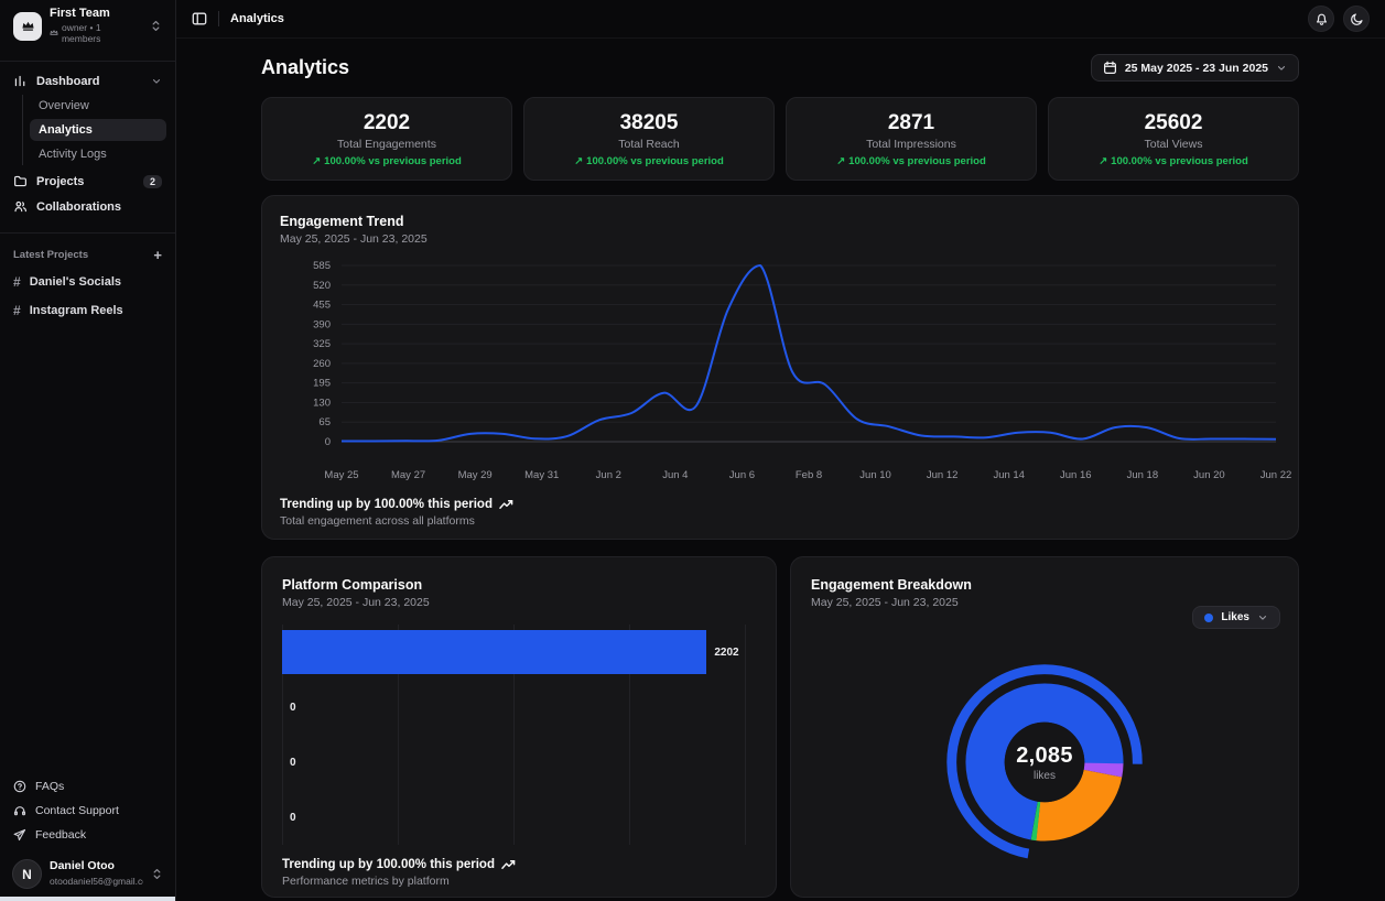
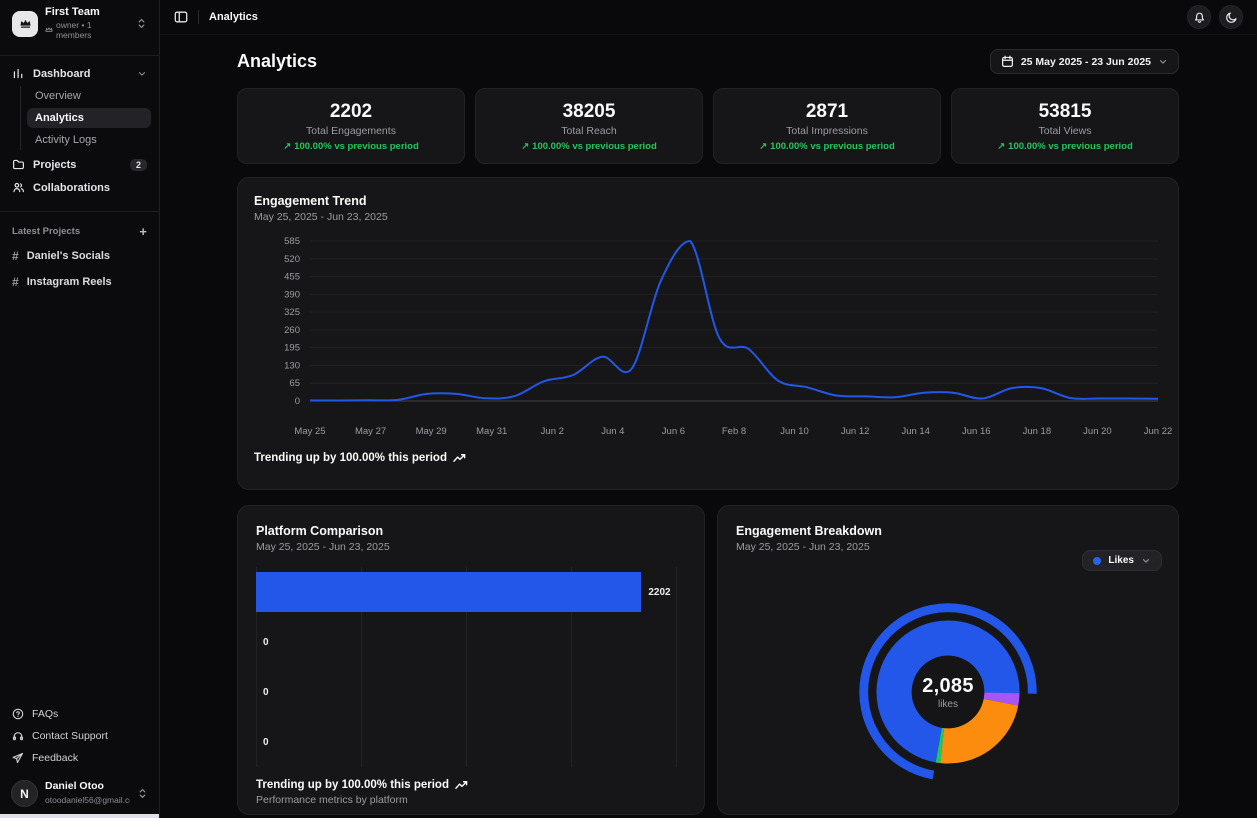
  First Team
  owner • 1 members
  Dashboard
  Overview
  Analytics
  Activity Logs
  Projects
  2
  Collaborations
  Latest Projects
  +
  #
  Daniel's Socials
  #
  Instagram Reels
  FAQs
  Contact Support
  Feedback
  N
  Daniel Otoo otoodaniel56@gmail.c
  Analytics
  Analytics
  25 May 2025 - 23 Jun 2025
  2202
  Total Engagements
  ↗
  100.00% vs previous period
  38205
  Total Reach
  ↗
  100.00% vs previous period
  2871
  Total Impressions
  ↗
  100.00% vs previous period
- 25602
+ 53815
  Total Views
  ↗
  100.00% vs previous period
  Engagement Trend
  May 25, 2025 - Jun 23, 2025
  0
  65
  130
  195
  260
  325
  390
  455
  520
  585
  May 25
  May 27
  May 29
  May 31
  Jun 2
  Jun 4
  Jun 6
  Feb 8
  Jun 10
  Jun 12
  Jun 14
  Jun 16
  Jun 18
  Jun 20
  Jun 22
  Trending up by 100.00% this period
- Total engagement across all platforms
  Platform Comparison
  May 25, 2025 - Jun 23, 2025
  2202
  0
  0
  0
  Trending up by 100.00% this period
  Performance metrics by platform
  Engagement Breakdown
  May 25, 2025 - Jun 23, 2025
  Likes
  2,085
  likes
